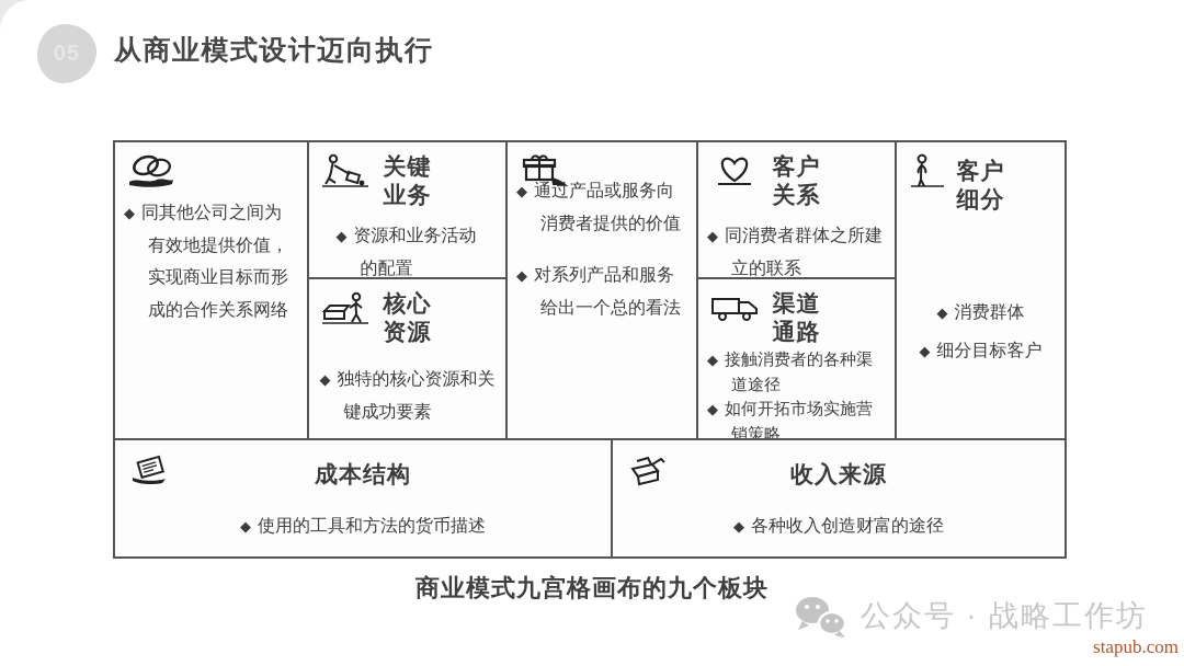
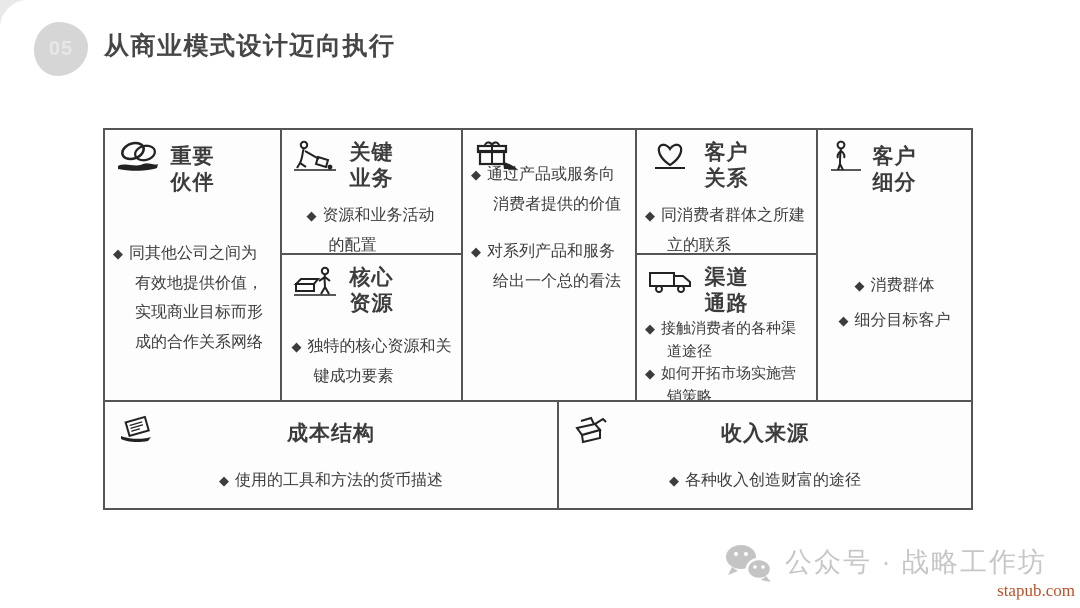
  从商业模式设计迈向执行
+ 重要
+ 伙伴
  ◆ 同其他公司之间为有效地提供价值，实现商业目标而形成的合作关系网络
  关键
  业务
  ◆ 资源和业务活动的配置
  核心
  资源
  ◆ 独特的核心资源和关键成功要素
  ◆ 通过产品或服务向消费者提供的价值
  ◆ 对系列产品和服务给出一个总的看法
  客户
  关系
  ◆ 同消费者群体之所建立的联系
  渠道
  通路
  ◆ 接触消费者的各种渠道途径 ◆ 如何开拓市场实施营销策略
  客户
  细分
  ◆ 消费群体
  ◆ 细分目标客户
  成本结构
  ◆ 使用的工具和方法的货币描述
  收入来源
  ◆ 各种收入创造财富的途径
- 商业模式九宫格画布的九个板块
  公众号 · 战略工作坊
  stapub.com
